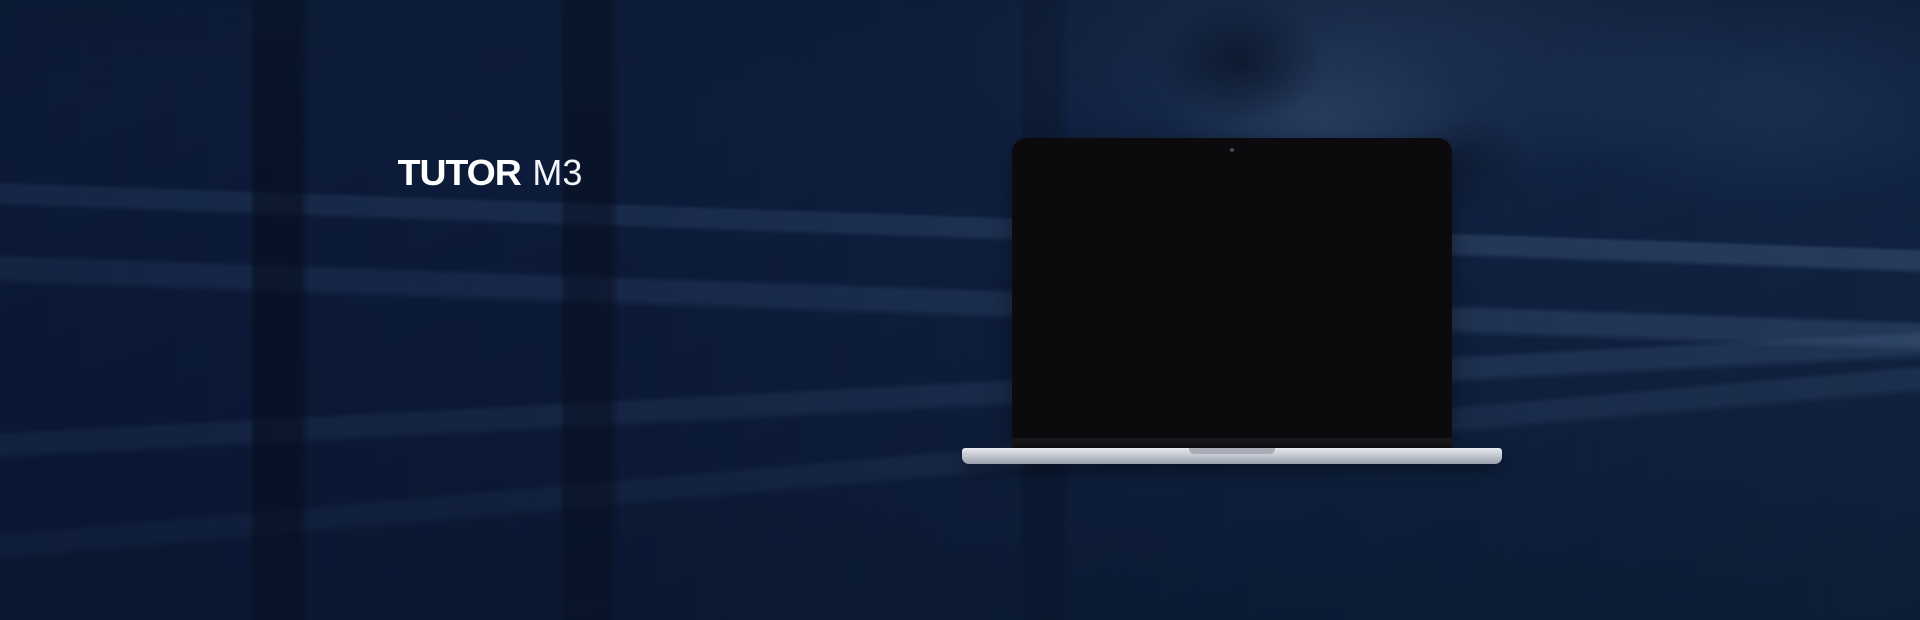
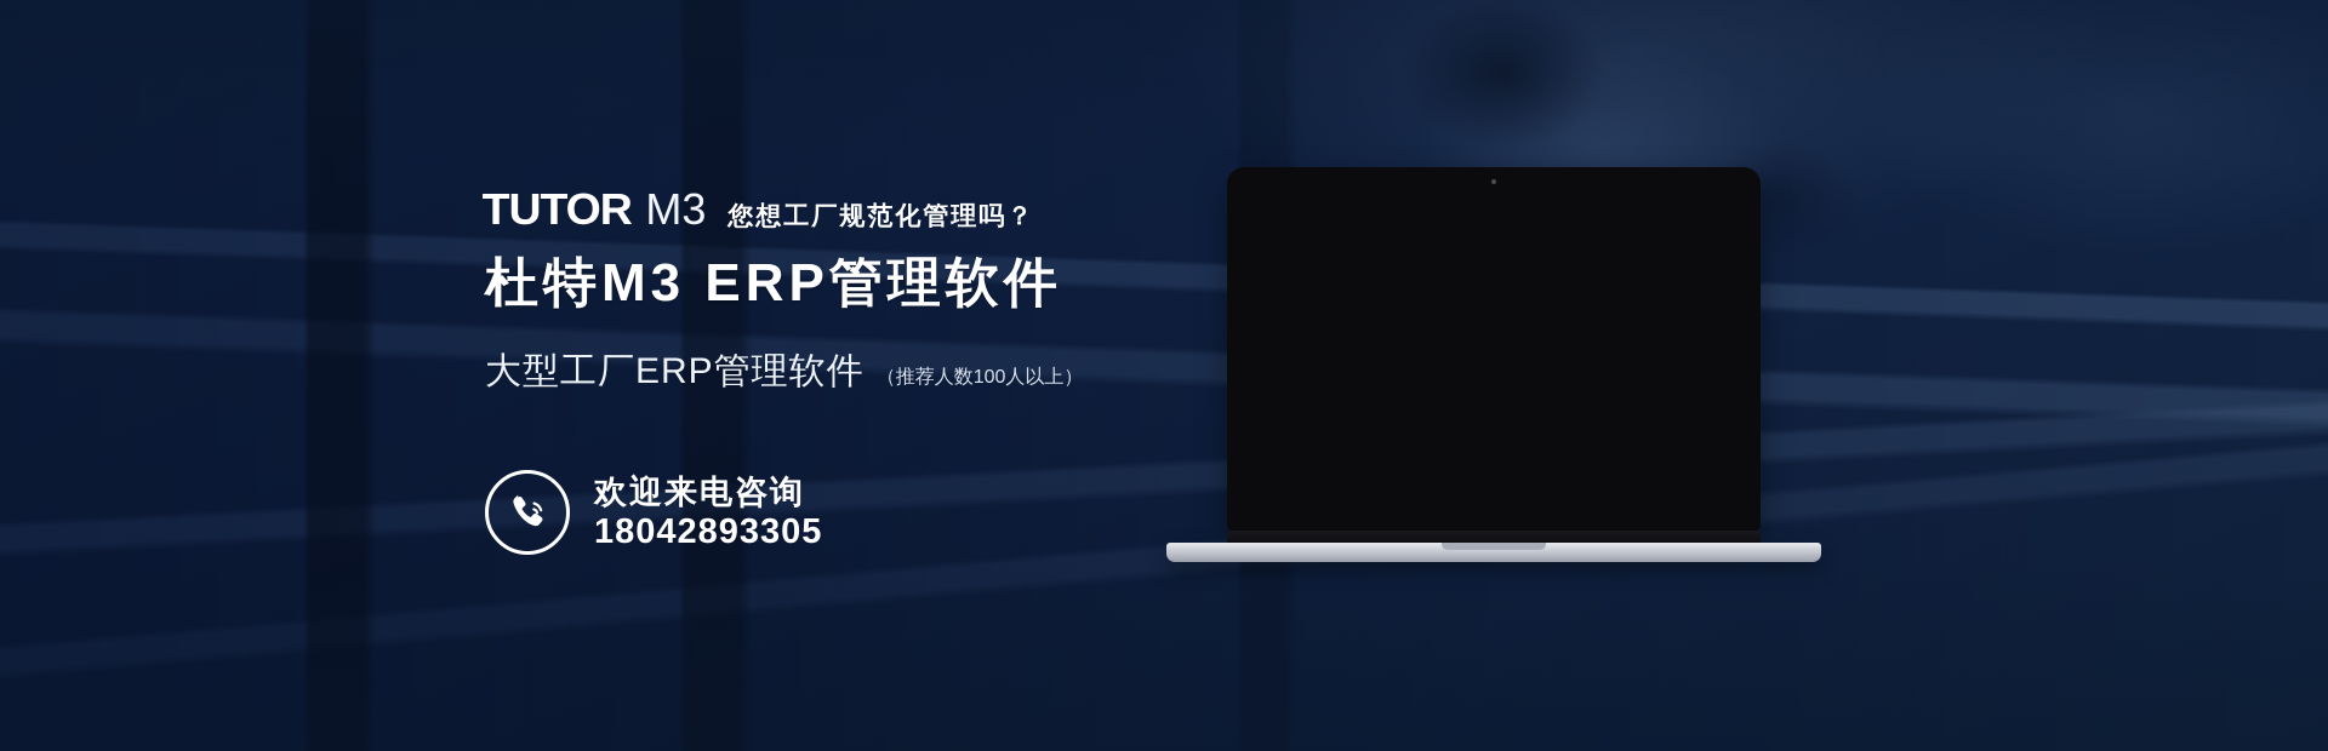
  TUTOR
  M3
+ 您想工厂规范化管理吗？
+ 杜特M3 ERP管理软件
+ 大型工厂ERP管理软件
+ （推荐人数100人以上）
+ 欢迎来电咨询
+ 18042893305
